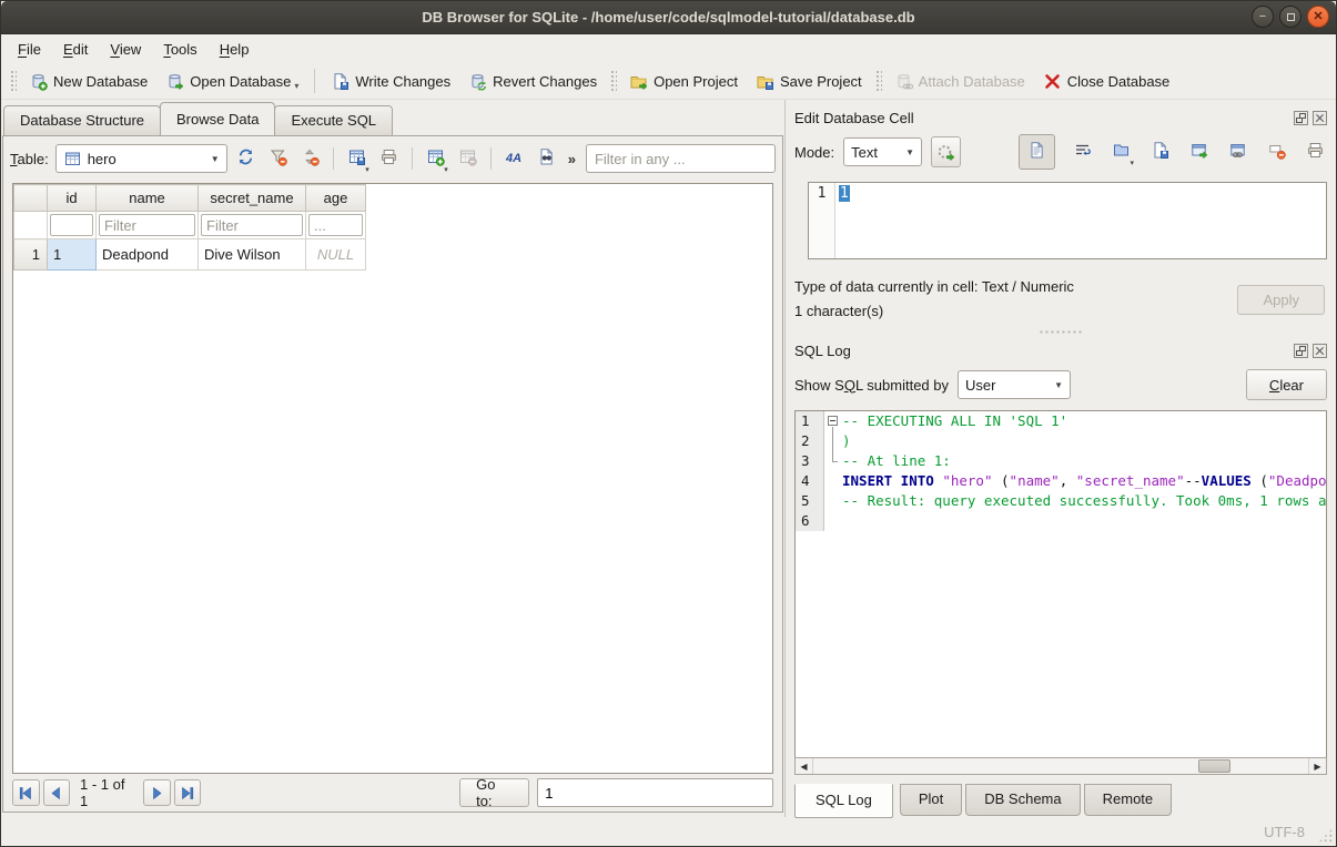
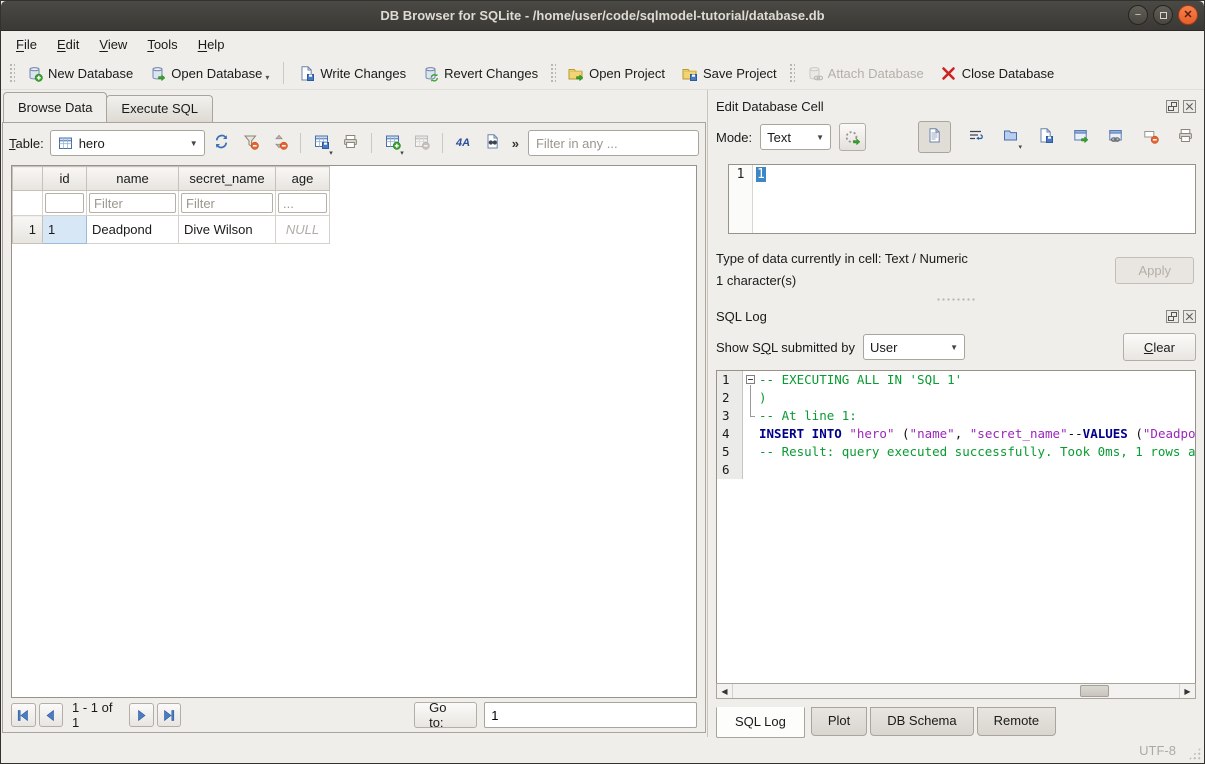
  DB Browser for SQLite - /home/user/code/sqlmodel-tutorial/database.db
  −
  ✕
  File
  Edit
  View
  Tools
  Help
  New Database
  Open Database
  ▾
  Write Changes
  Revert Changes
  Open Project
  Save Project
  Attach Database
  Close Database
- Database Structure
  Browse Data
  Execute SQL
  Table:
  hero
  ▼
  4A
  »
  Filter in any ...
  	id	name	secret_name	age
  		Filter	Filter	...
  1	1	Deadpond	Dive Wilson	NULL
  1 - 1 of 1
  Go to:
  1
  Edit Database Cell
  Mode:
  Text
  ▼
  1
  1
  Type of data currently in cell: Text / Numeric
  1 character(s)
  Apply
  SQL Log
  Show SQL submitted by
  User
  ▼
  C
  lear
  1
  -- EXECUTING ALL IN 'SQL 1'
  2
  )
  3
  -- At line 1:
  4
  INSERT INTO "hero" ("name", "secret_name"--VALUES ("Deadpo
  5
  -- Result: query executed successfully. Took 0ms, 1 rows a
  6
  ◀
  ▶
  SQL Log
  Plot
  DB Schema
  Remote
  UTF-8
